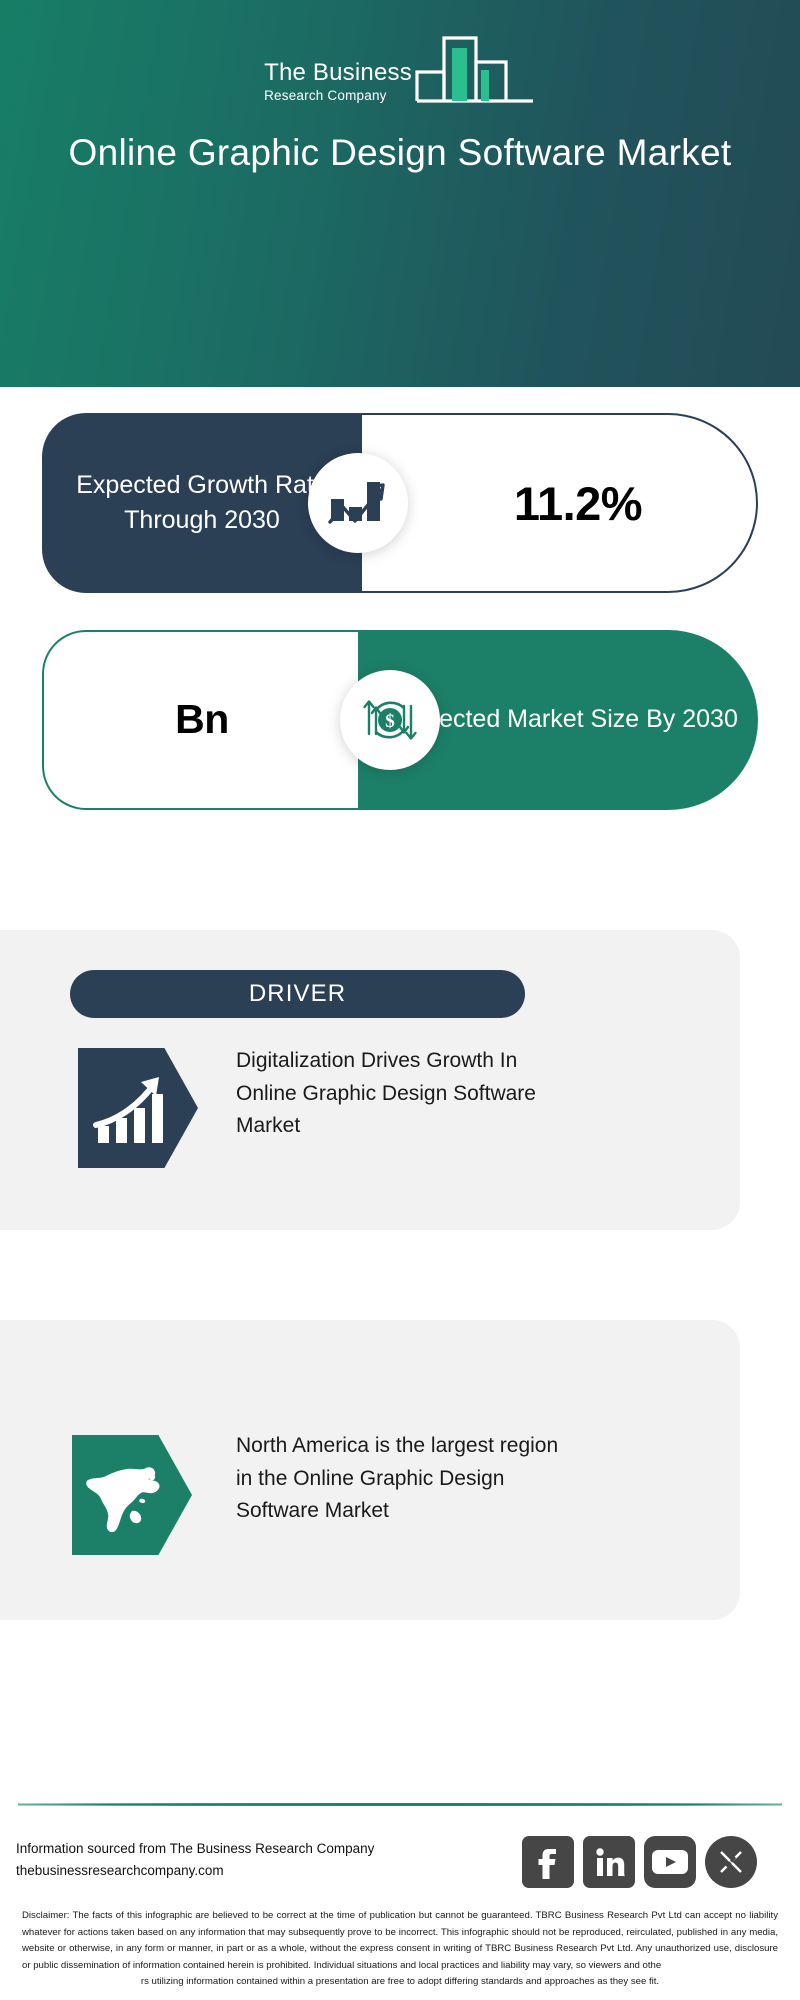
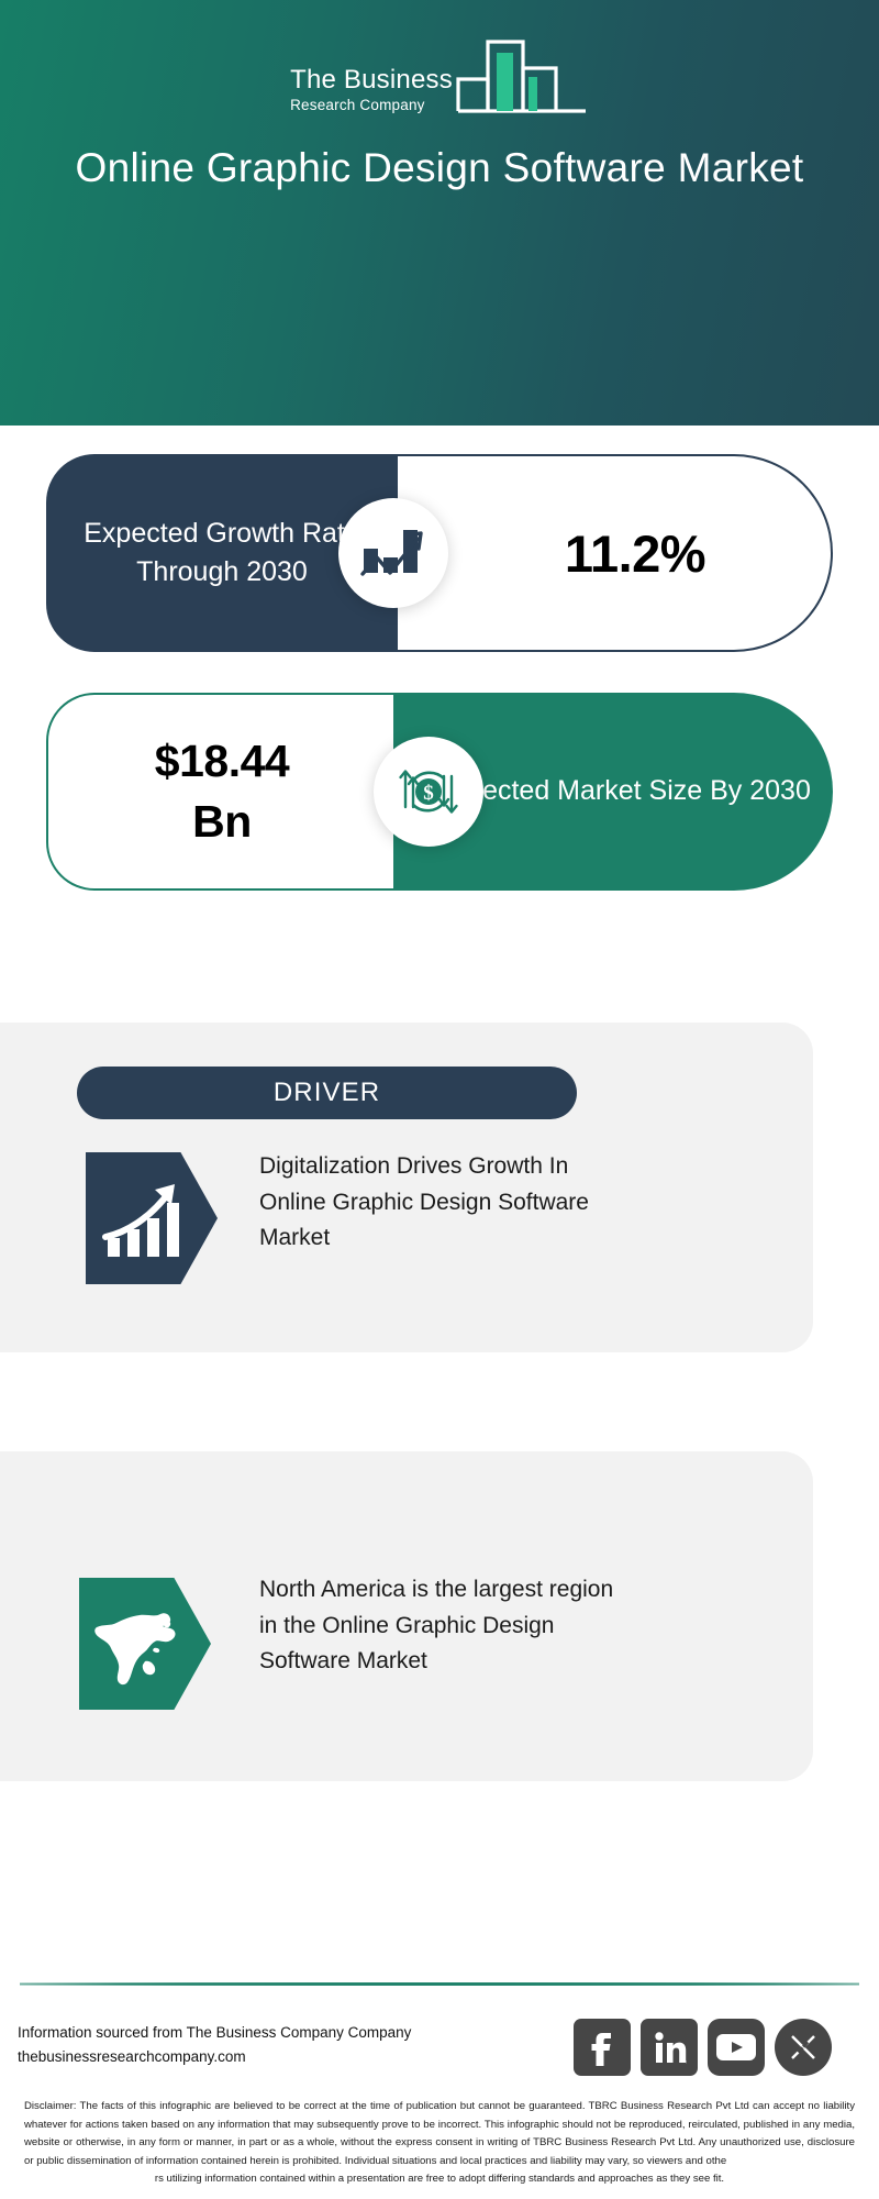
  The Business
  Research Company
  Online Graphic Design Software Market
  Expected Growth Ra Through 2030
  11.2%
  ected Market Size By 2030
+ $18.44
  Bn
  $
  DRIVER
  Digitalization Drives Growth In Online Graphic Design Software Market
  North America is the largest region in the Online Graphic Design Software Market
- Information sourced from The Business Research Company
+ Information sourced from The Business Company Company
  thebusinessresearchcompany.com
  Disclaimer: The facts of this infographic are believed to be correct at the time of publication but cannot be guaranteed. TBRC Business Research Pvt Ltd can accept no liability whatever for actions taken based on any information that may subsequently prove to be incorrect. This infographic should not be reproduced, reirculated, published in any media, website or otherwise, in any form or manner, in part or as a whole, without the express consent in writing of TBRC Business Research Pvt Ltd. Any unauthorized use, disclosure or public dissemination of information contained herein is prohibited. Individual situations and local practices and liability may vary, so viewers and othe
  rs utilizing information contained within a presentation are free to adopt differing standards and approaches as they see fit.
